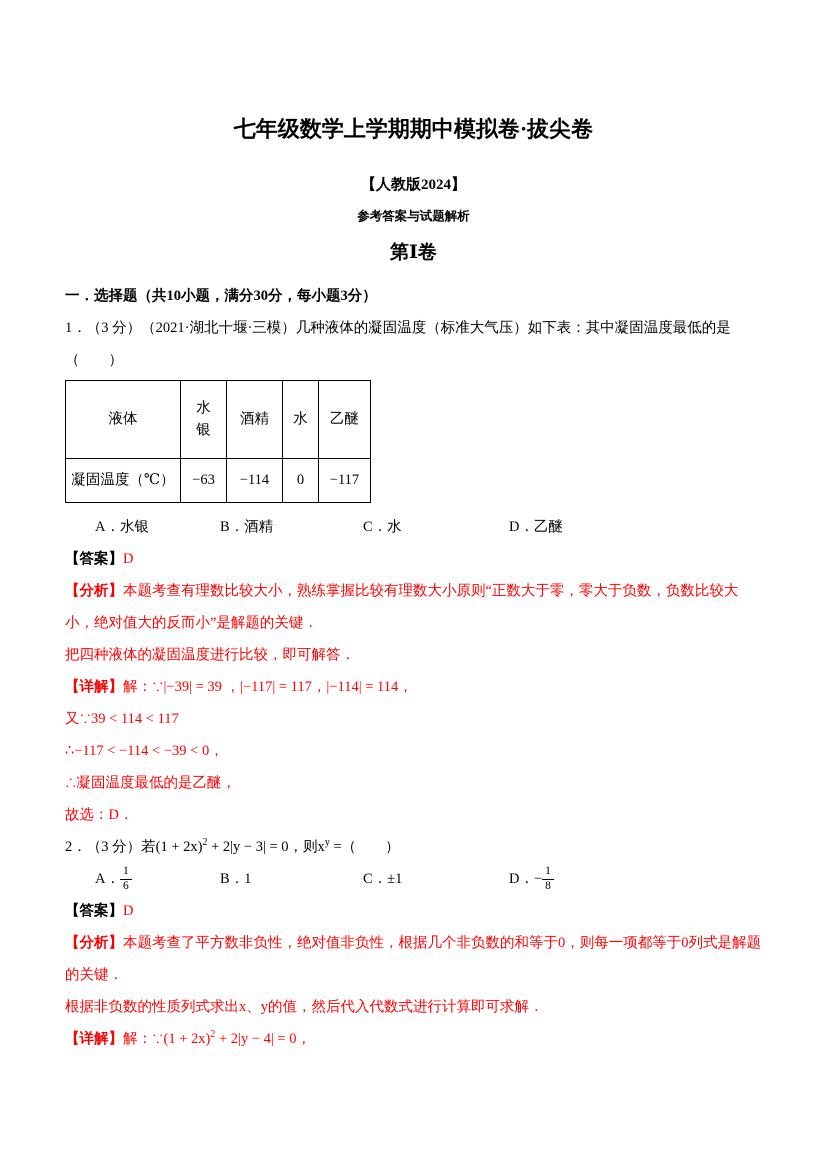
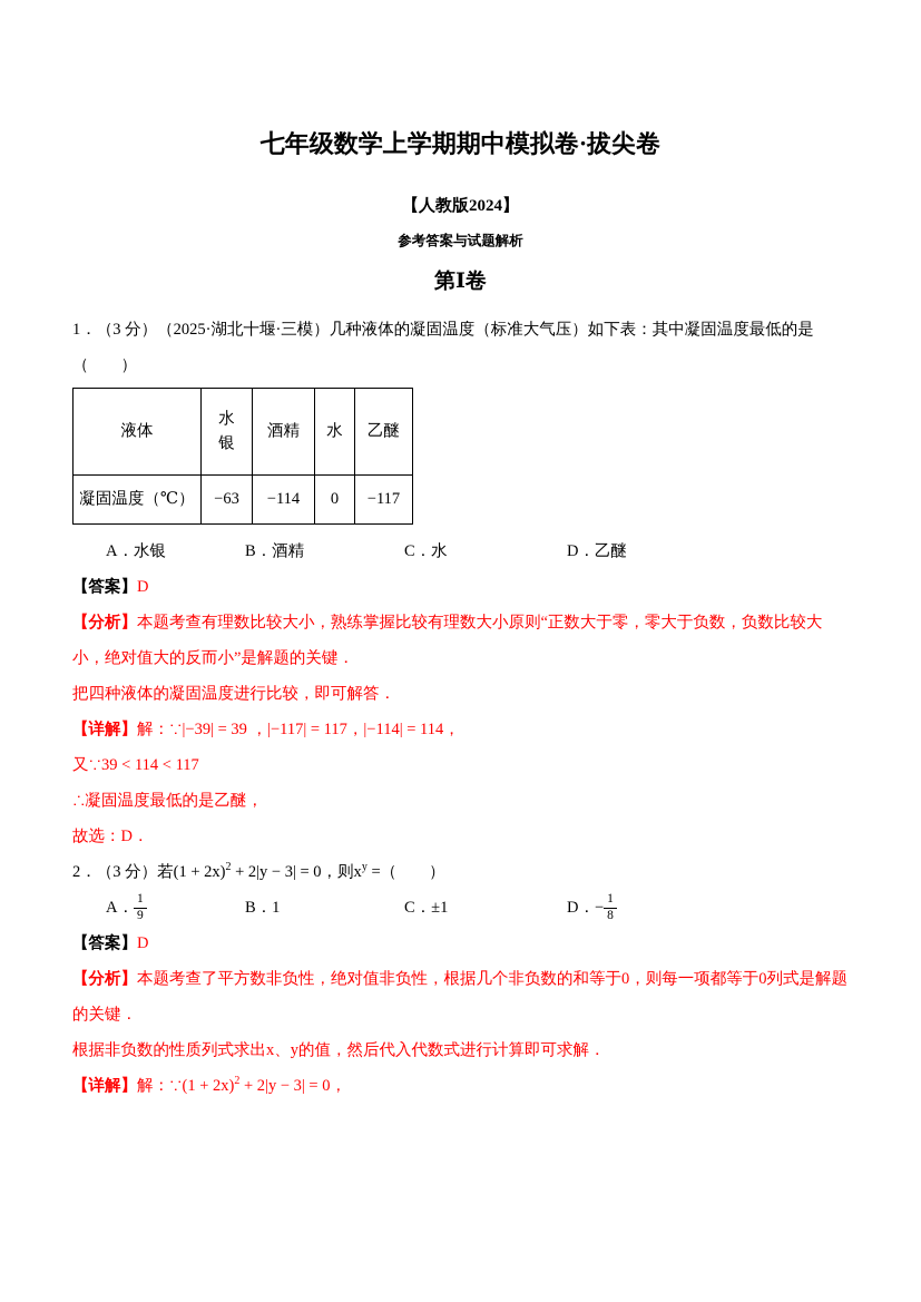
  七年级数学上学期期中模拟卷·拔尖卷
  【人教版2024】
  参考答案与试题解析
  第Ⅰ卷
- 一．选择题（共10小题，满分30分，每小题3分）
- 1．（3 分）（2021·湖北十堰·三模）几种液体的凝固温度（标准大气压）如下表：其中凝固温度最低的是（ ）
+ 1．（3 分）（2025·湖北十堰·三模）几种液体的凝固温度（标准大气压）如下表：其中凝固温度最低的是（ ）
  液体	水银	酒精	水	乙醚
  凝固温度（℃）	−63	−114	0	−117
  A．水银
  B．酒精
  C．水
  D．乙醚
  【答案】D
  【分析】本题考查有理数比较大小，熟练掌握比较有理数大小原则“正数大于零，零大于负数，负数比较大小，绝对值大的反而小”是解题的关键．
  把四种液体的凝固温度进行比较，即可解答．
  【详解】解：∵|−39| = 39 ，|−117| = 117，|−114| = 114，
  又∵39 < 114 < 117
- ∴−117 < −114 < −39 < 0，
  ∴凝固温度最低的是乙醚，
  故选：D．
  2．（3 分）若(1 + 2x)2 + 2|y − 3| = 0，则xy =（ ）
  A．
  1
- 6
+ 9
  B．1
  C．±1
  D．−
  1
  8
  【答案】D
  【分析】本题考查了平方数非负性，绝对值非负性，根据几个非负数的和等于0，则每一项都等于0列式是解题的关键．
  根据非负数的性质列式求出x、y的值，然后代入代数式进行计算即可求解．
- 【详解】解：∵(1 + 2x)2 + 2|y − 4| = 0，
+ 【详解】解：∵(1 + 2x)2 + 2|y − 3| = 0，
